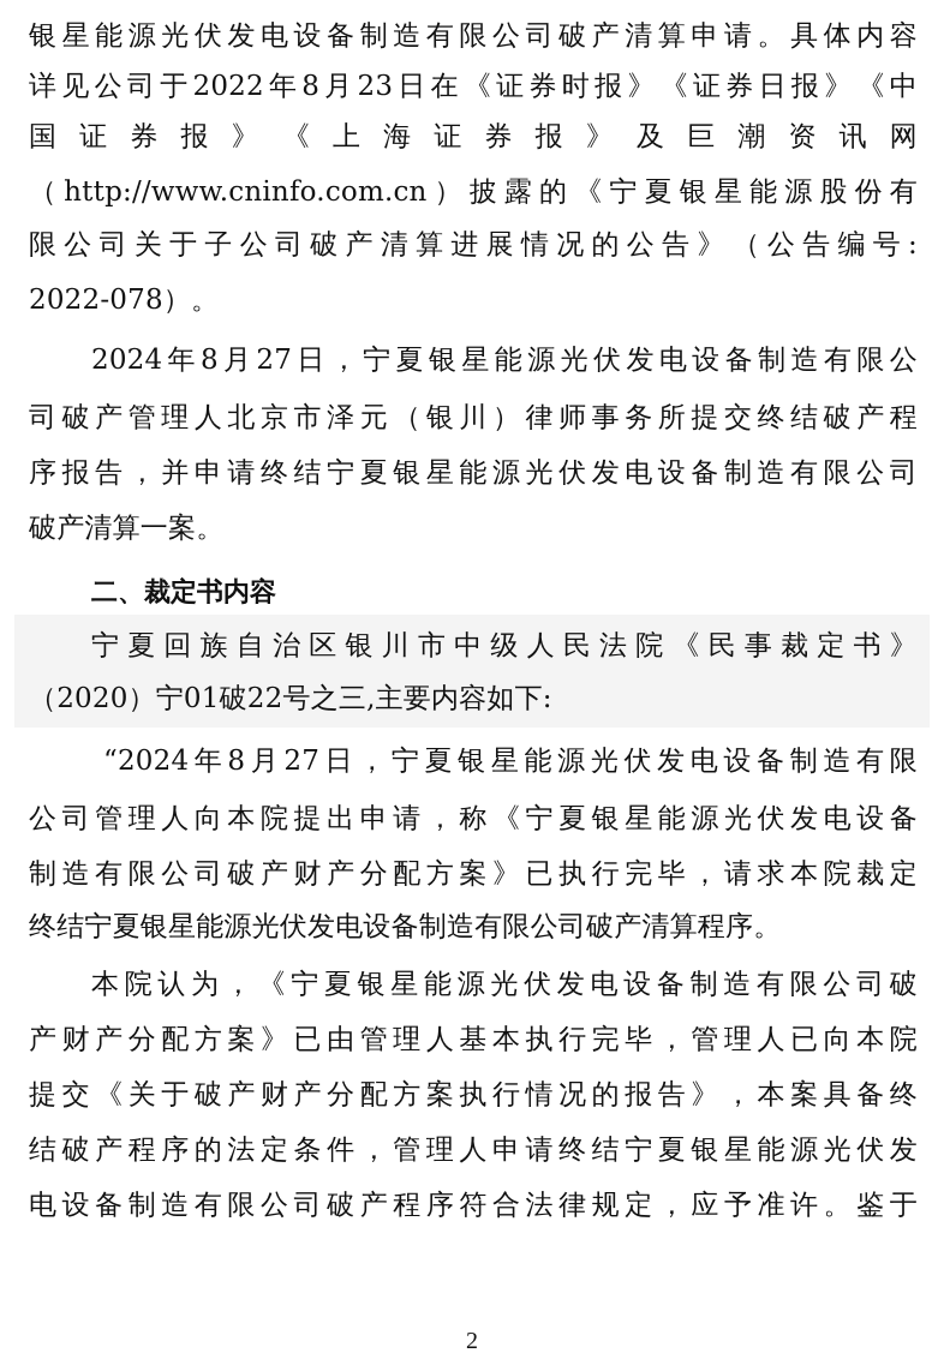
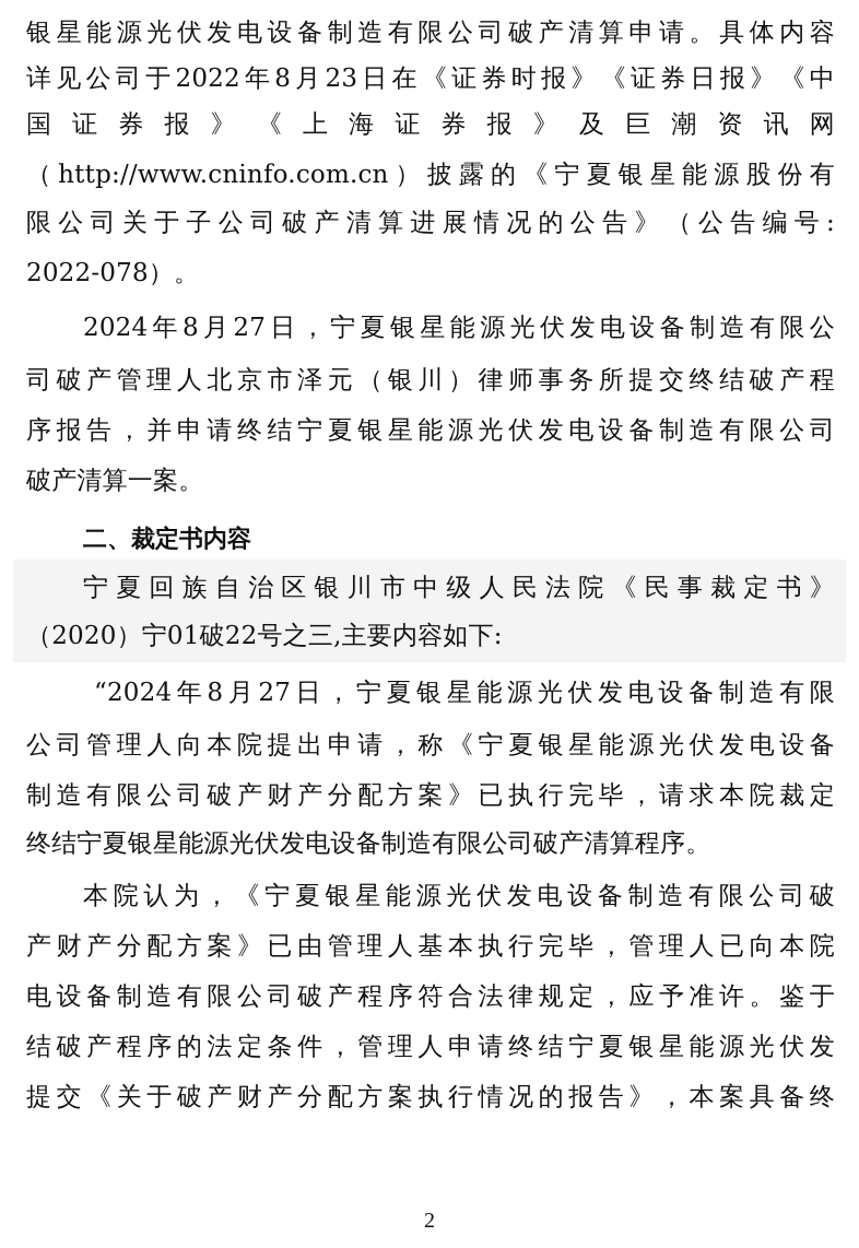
  银星能源光伏发电设备制造有限公司破产清算申请。具体内容
  详见公司于2022年8月23日在《证券时报》《证券日报》《中
  国 证 券 报 》 《 上 海 证 券 报 》 及 巨 潮 资 讯 网
  （http://www.cninfo.com.cn）披露的《宁夏银星能源股份有
  限公司关于子公司破产清算进展情况的公告》（公告编号:
  2022-078）。
  2024年8月27日，宁夏银星能源光伏发电设备制造有限公
  司破产管理人北京市泽元（银川）律师事务所提交终结破产程
  序报告，并申请终结宁夏银星能源光伏发电设备制造有限公司
  破产清算一案。
  二、裁定书内容
  宁夏回族自治区银川市中级人民法院《民事裁定书》
  （2020）宁01破22号之三,主要内容如下:
  “2024年8月27日，宁夏银星能源光伏发电设备制造有限
  公司管理人向本院提出申请，称《宁夏银星能源光伏发电设备
  制造有限公司破产财产分配方案》已执行完毕，请求本院裁定
  终结宁夏银星能源光伏发电设备制造有限公司破产清算程序。
  本院认为，《宁夏银星能源光伏发电设备制造有限公司破
  产财产分配方案》已由管理人基本执行完毕，管理人已向本院
- 提交《关于破产财产分配方案执行情况的报告》，本案具备终
+ 电设备制造有限公司破产程序符合法律规定，应予准许。鉴于
  结破产程序的法定条件，管理人申请终结宁夏银星能源光伏发
- 电设备制造有限公司破产程序符合法律规定，应予准许。鉴于
+ 提交《关于破产财产分配方案执行情况的报告》，本案具备终
  2
